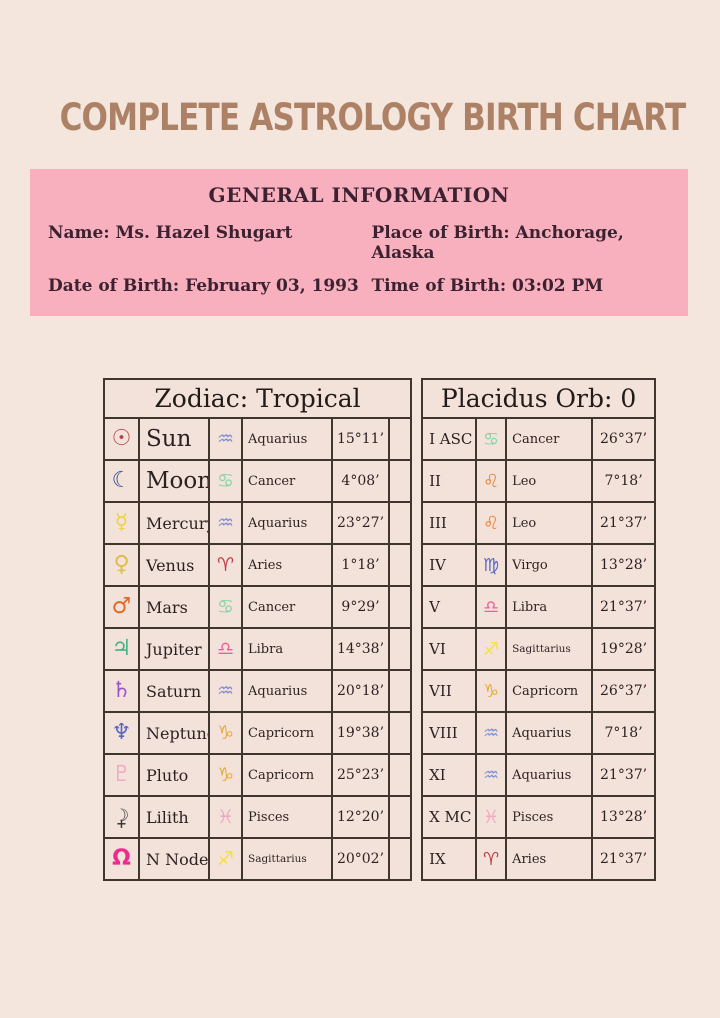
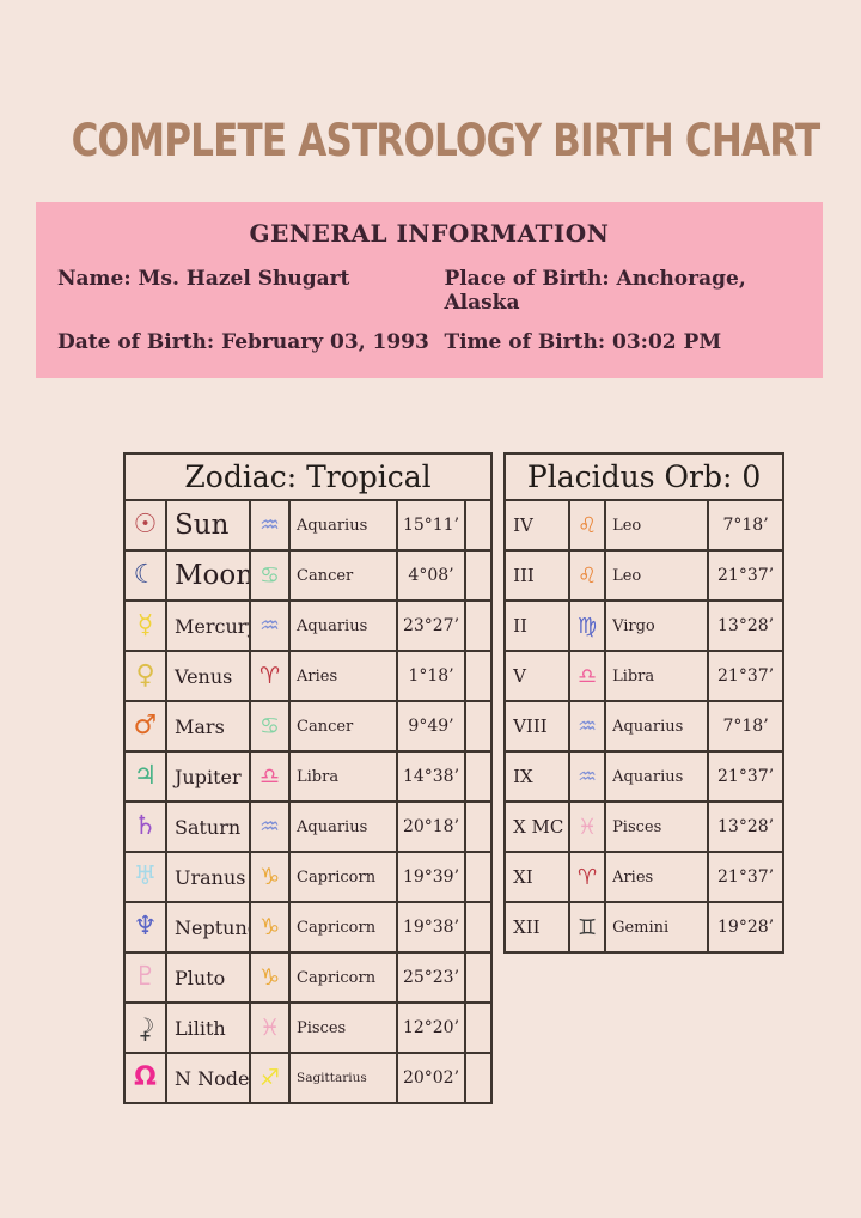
  COMPLETE ASTROLOGY BIRTH CHART
  GENERAL INFORMATION
  Name: Ms. Hazel Shugart
  Place of Birth: Anchorage, Alaska
  Date of Birth: February 03, 1993
  Time of Birth: 03:02 PM
  Zodiac: Tropical
  ☉	Sun	♒	Aquarius	15°11’
  ☾	Moon	♋	Cancer	4°08’
  ☿	Mercur	♒	Aquarius	23°27’
  ♀	Venus	♈	Aries	1°18’
- ♂	Mars	♋	Cancer	9°29’
+ ♂	Mars	♋	Cancer	9°49’
  ♃	Jupiter	♎	Libra	14°38’
  ♄	Saturn	♒	Aquarius	20°18’
+ ♅	Uranus	♑	Capricorn	19°39’
  ♆	Neptun	♑	Capricorn	19°38’
  ♇	Pluto	♑	Capricorn	25°23’
  ☽ +	Lilith	♓	Pisces	12°20’
  Ω	N Node	♐	Sagittarius	20°02’
  Placidus Orb: 0
- I ASC	♋	Cancer	26°37’
- II	♌	Leo	7°18’
+ IV	♌	Leo	7°18’
  III	♌	Leo	21°37’
- IV	♍	Virgo	13°28’
+ II	♍	Virgo	13°28’
  V	♎	Libra	21°37’
- VI	♐	Sagittarius	19°28’
- VII	♑	Capricorn	26°37’
  VIII	♒	Aquarius	7°18’
- XI	♒	Aquarius	21°37’
+ IX	♒	Aquarius	21°37’
  X MC	♓	Pisces	13°28’
- IX	♈	Aries	21°37’
+ XI	♈	Aries	21°37’
+ XII	♊	Gemini	19°28’
